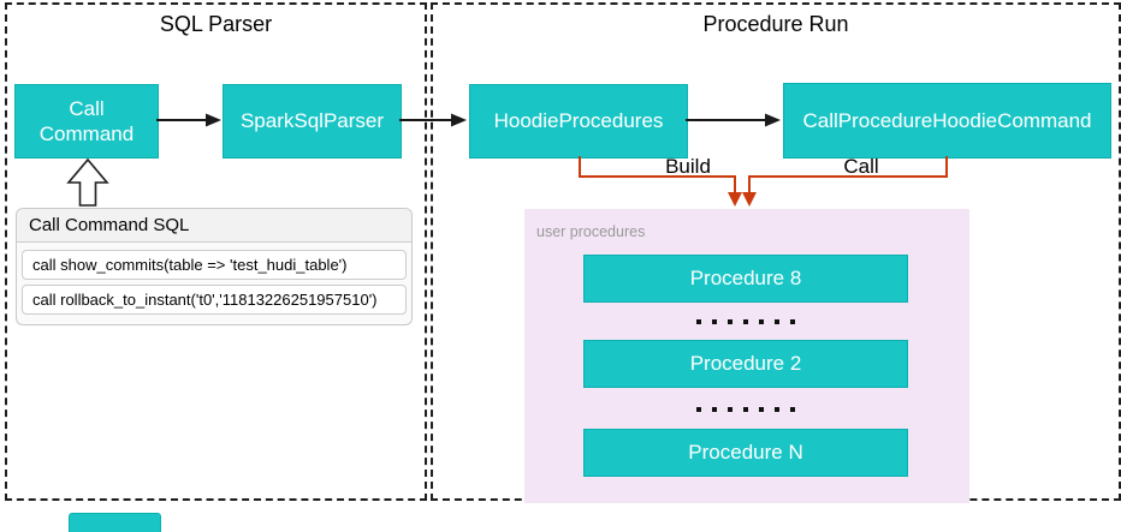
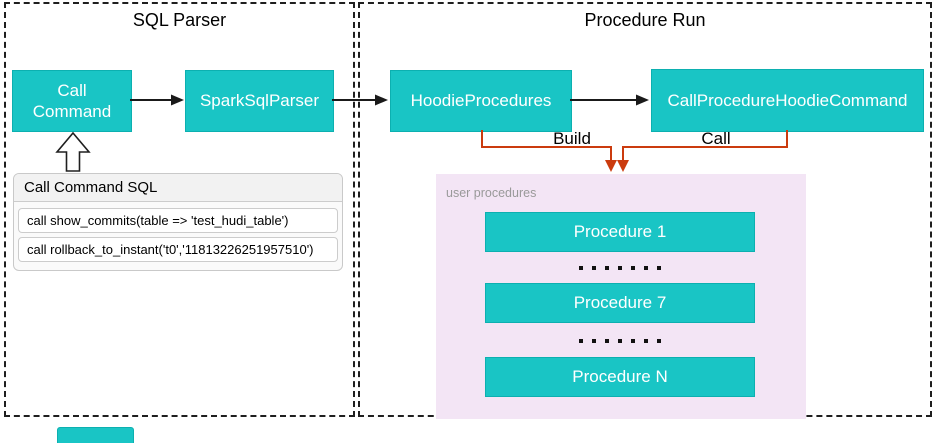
  SQL Parser
  Procedure Run
  Call Command
  SparkSqlParser
  HoodieProcedures
  CallProcedureHoodieCommand
  Build
  Call
  Call Command SQL
  call show_commits(table => 'test_hudi_table')
  call rollback_to_instant('t0','11813226251957510')
  user procedures
- Procedure 8
+ Procedure 1
- Procedure 2
+ Procedure 7
  Procedure N
